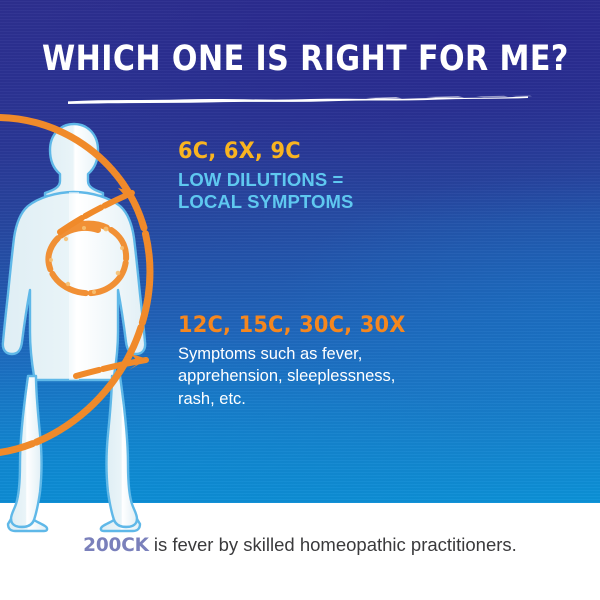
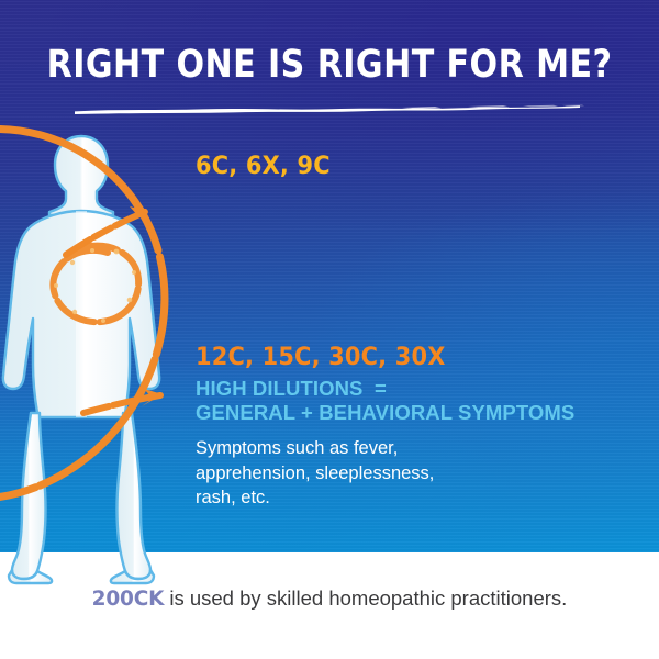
- WHICH ONE IS RIGHT FOR ME?
+ RIGHT ONE IS RIGHT FOR ME?
  6C, 6X, 9C
- LOW DILUTIONS =
- LOCAL SYMPTOMS
  12C, 15C, 30C, 30X
+ HIGH DILUTIONS =
+ GENERAL + BEHAVIORAL SYMPTOMS
  Symptoms such as fever,
  apprehension, sleeplessness,
  rash, etc.
- 200CK is fever by skilled homeopathic practitioners.
+ 200CK is used by skilled homeopathic practitioners.
